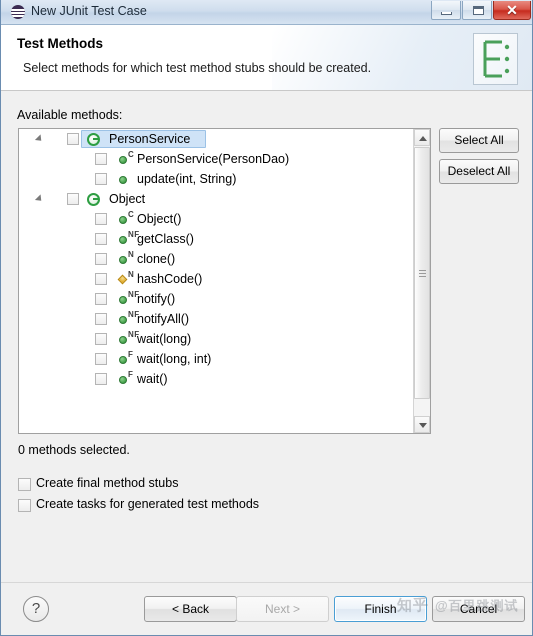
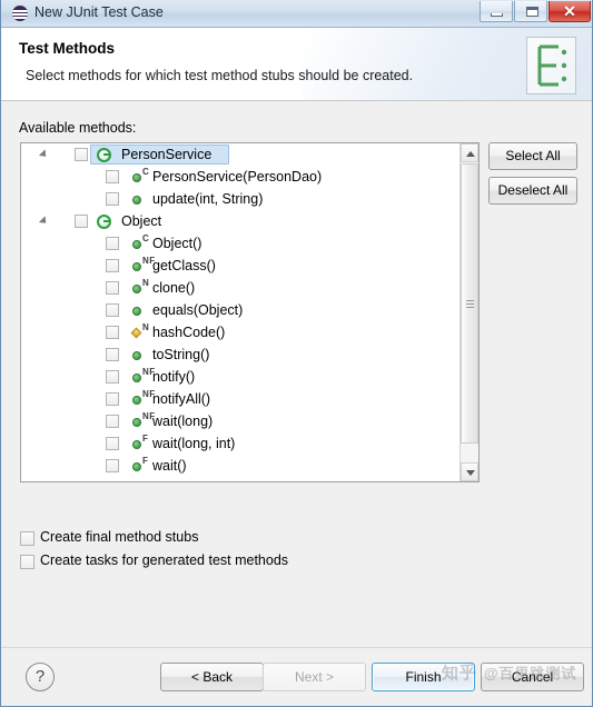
  New JUnit Test Case
  ✕
  Test Methods
  Select methods for which test method stubs should be created.
  Available methods:
  PersonService
  C
  PersonService(PersonDao)
  update(int, String)
  Object
  C
  Object()
  NF
  getClass()
  N
  clone()
+ equals(Object)
  N
  hashCode()
+ toString()
  NF
  notify()
  NF
  notifyAll()
  NF
  wait(long)
  F
  wait(long, int)
  F
  wait()
  Select All
  Deselect All
- 0 methods selected.
  Create final method stubs
  Create tasks for generated test methods
  ?
  < Back
  Next >
  Finish
  Cancel
  知乎 @百里跳测试
